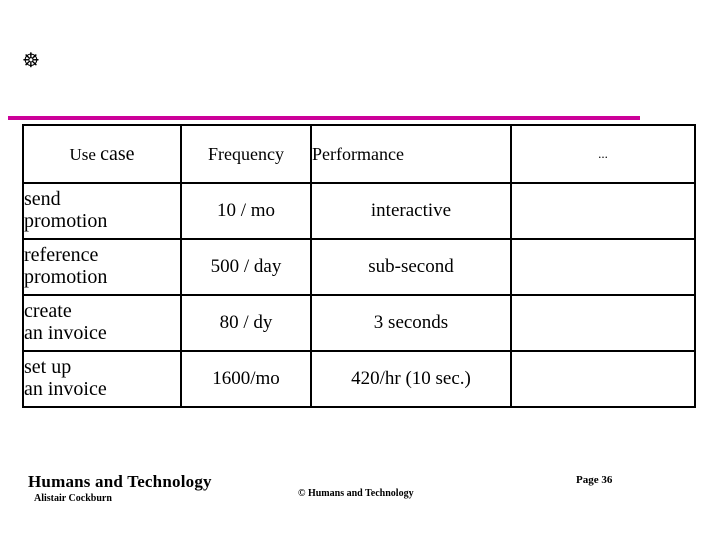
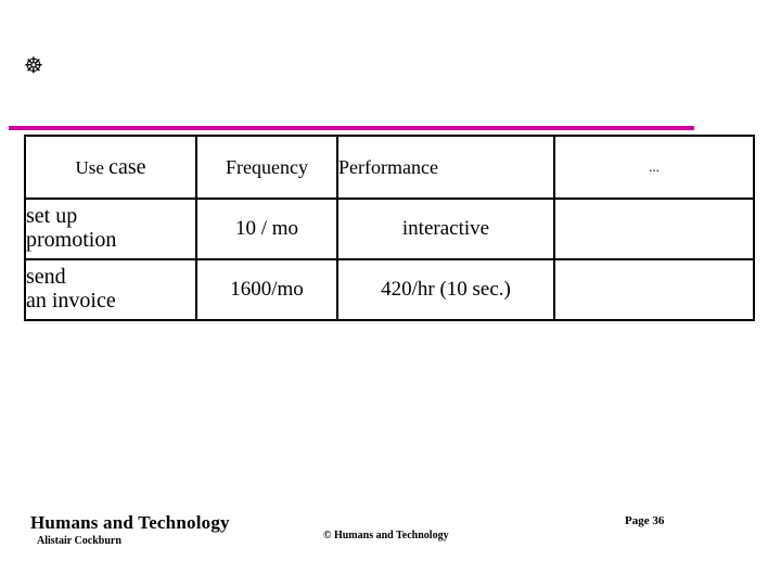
  ☸
  Use case	Frequency	Performance	...
- send promotion	10 / mo	interactive
+ set up promotion	10 / mo	interactive
- reference promotion	500 / day	sub-second
- create an invoice	80 / dy	3 seconds
- set up an invoice	1600/mo	420/hr (10 sec.)
+ send an invoice	1600/mo	420/hr (10 sec.)
  Humans and Technology
  Alistair Cockburn
  © Humans and Technology
  Page 36
